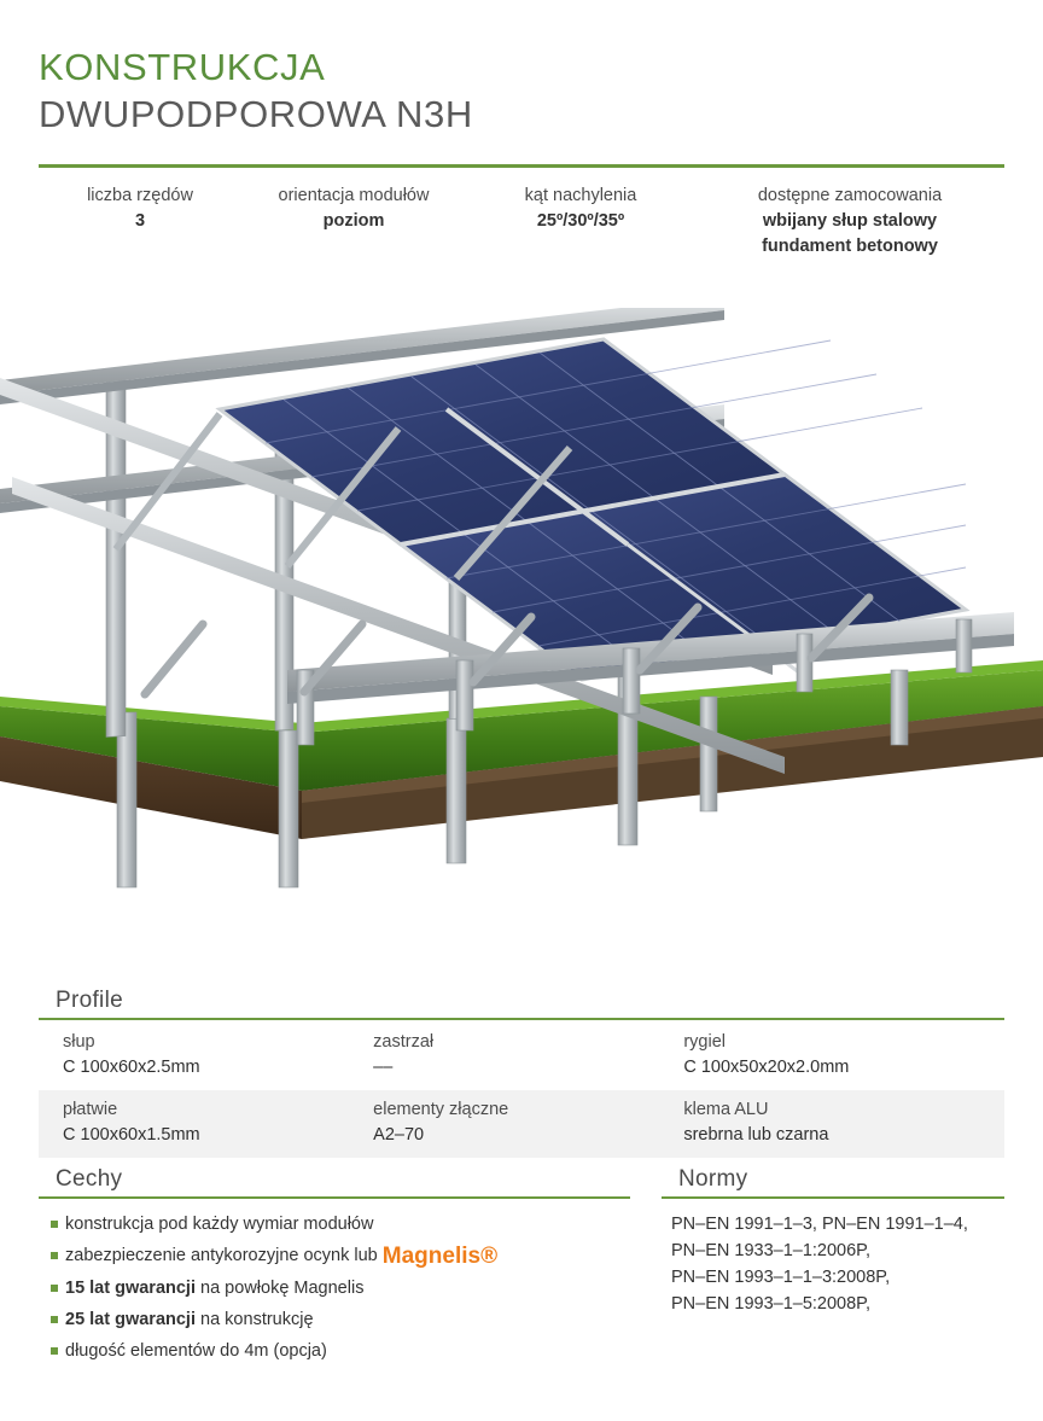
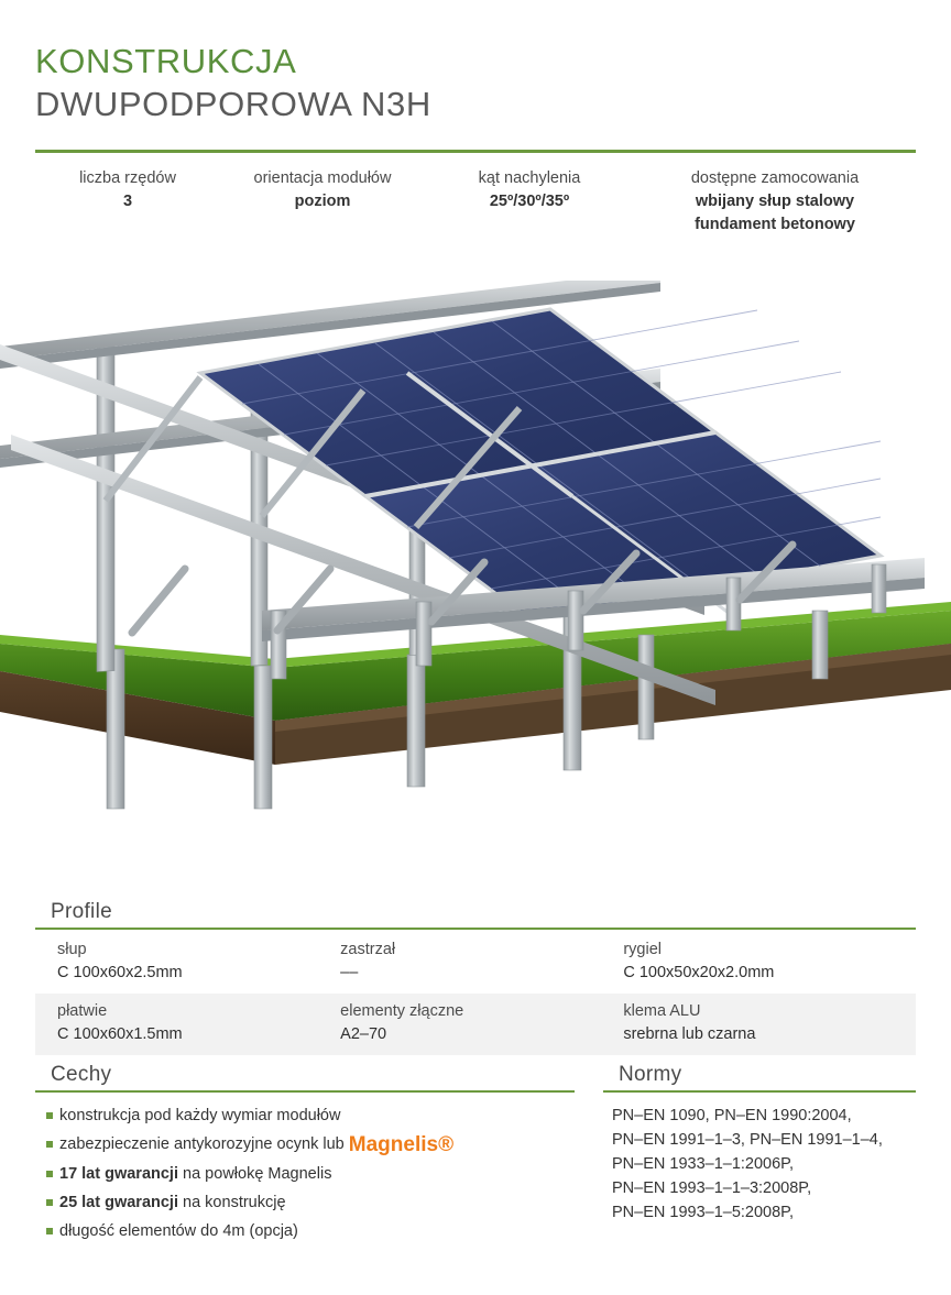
  KONSTRUKCJA
  DWUPODPOROWA N3H
  liczba rzędów
  3
  orientacja modułów
  poziom
  kąt nachylenia
  25º/30º/35º
  dostępne zamocowania
  wbijany słup stalowy
  fundament betonowy
  Profile
  słup
  C 100x60x2.5mm
  zastrzał
  ––
  rygiel
  C 100x50x20x2.0mm
  płatwie
  C 100x60x1.5mm
  elementy złączne
  A2–70
  klema ALU
  srebrna lub czarna
  Cechy
  konstrukcja pod każdy wymiar modułów
  zabezpieczenie antykorozyjne ocynk lub Magnelis®
- 15 lat gwarancji na powłokę Magnelis
+ 17 lat gwarancji na powłokę Magnelis
  25 lat gwarancji na konstrukcję
  długość elementów do 4m (opcja)
  Normy
+ PN–EN 1090, PN–EN 1990:2004,
  PN–EN 1991–1–3, PN–EN 1991–1–4,
  PN–EN 1933–1–1:2006P,
  PN–EN 1993–1–1–3:2008P,
  PN–EN 1993–1–5:2008P,
